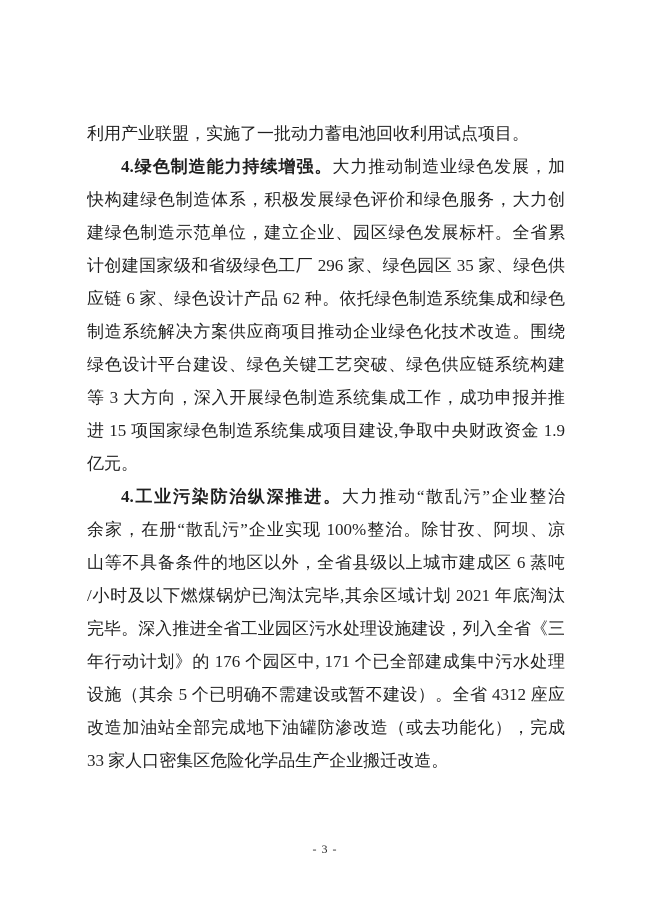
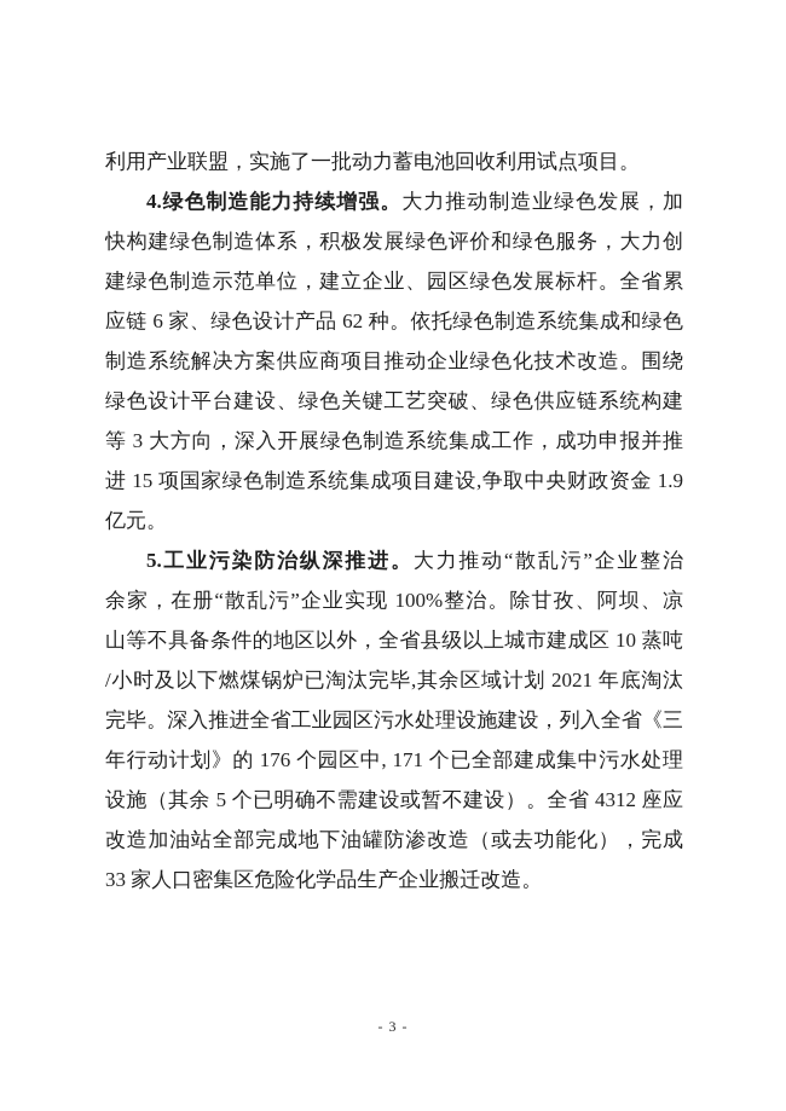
  利用产业联盟，实施了一批动力蓄电池回收利用试点项目。
  4.绿色制造能力持续增强。大力推动制造业绿色发展，加
  快构建绿色制造体系，积极发展绿色评价和绿色服务，大力创
  建绿色制造示范单位，建立企业、园区绿色发展标杆。全省累
- 计创建国家级和省级绿色工厂 296 家、绿色园区 35 家、绿色供
  应链 6 家、绿色设计产品 62 种。依托绿色制造系统集成和绿色
  制造系统解决方案供应商项目推动企业绿色化技术改造。围绕
  绿色设计平台建设、绿色关键工艺突破、绿色供应链系统构建
  等 3 大方向，深入开展绿色制造系统集成工作，成功申报并推
  进 15 项国家绿色制造系统集成项目建设,争取中央财政资金 1.9
  亿元。
- 4.工业污染防治纵深推进。大力推动“散乱污”企业整治
+ 5.工业污染防治纵深推进。大力推动“散乱污”企业整治
  余家，在册“散乱污”企业实现 100%整治。除甘孜、阿坝、凉
- 山等不具备条件的地区以外，全省县级以上城市建成区 6 蒸吨
+ 山等不具备条件的地区以外，全省县级以上城市建成区 10 蒸吨
  /小时及以下燃煤锅炉已淘汰完毕,其余区域计划 2021 年底淘汰
  完毕。深入推进全省工业园区污水处理设施建设，列入全省《三
  年行动计划》的 176 个园区中, 171 个已全部建成集中污水处理
  设施（其余 5 个已明确不需建设或暂不建设）。全省 4312 座应
  改造加油站全部完成地下油罐防渗改造（或去功能化），完成
  33 家人口密集区危险化学品生产企业搬迁改造。
  - 3 -
